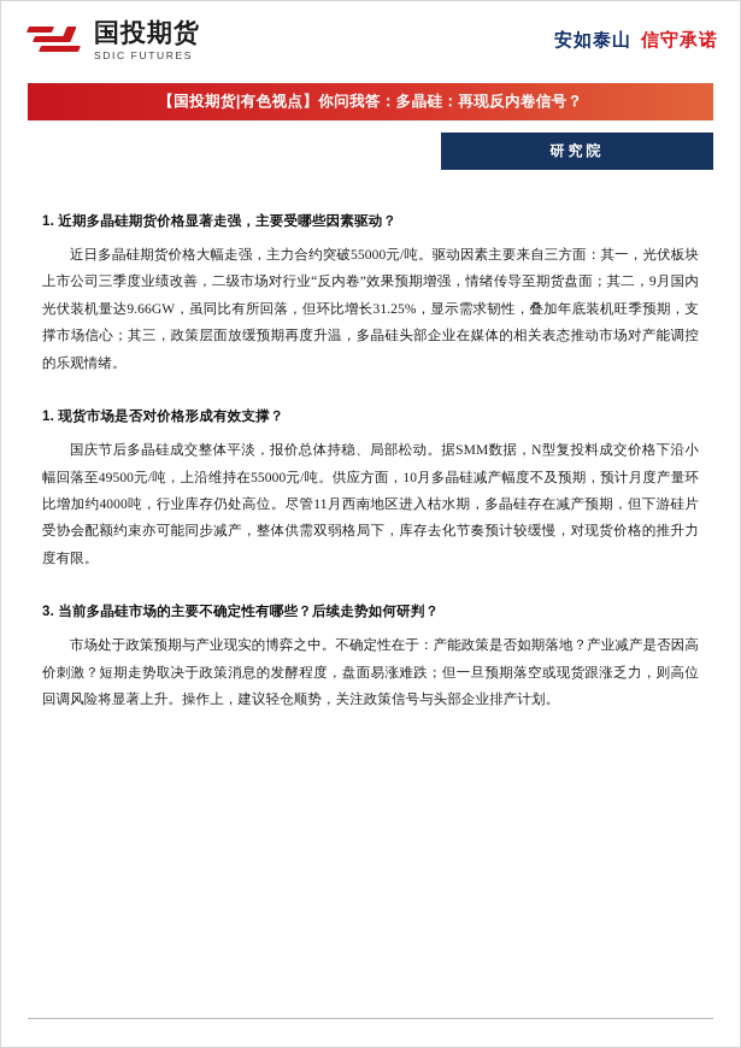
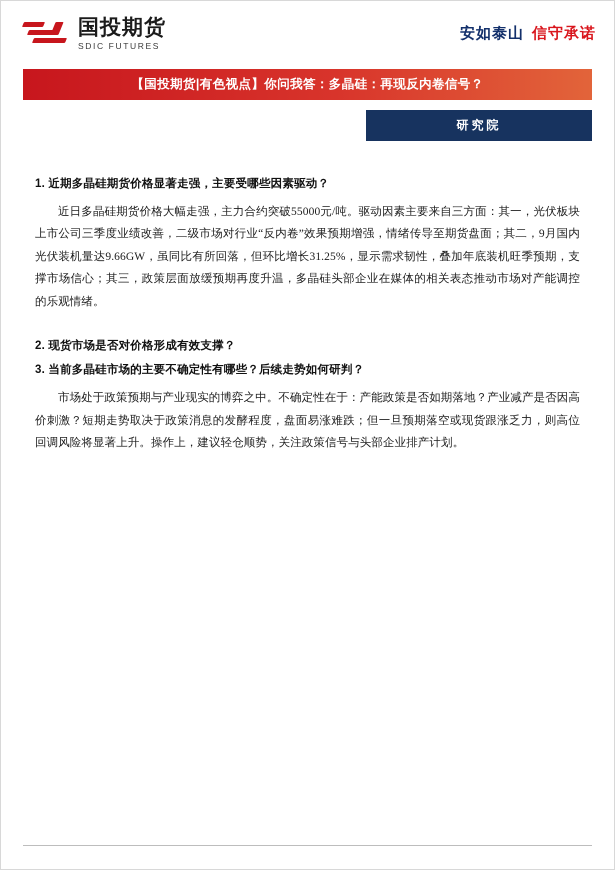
  国投期货
  SDIC FUTURES
  安如泰山
  信守承诺
  【国投期货|有色视点】你问我答：多晶硅：再现反内卷信号？
  研究院
  1. 近期多晶硅期货价格显著走强，主要受哪些因素驱动？
  近日多晶硅期货价格大幅走强，主力合约突破55000元/吨。驱动因素主要来自三方面：其一，光伏板块上市公司三季度业绩改善，二级市场对行业“反内卷”效果预期增强，情绪传导至期货盘面；其二，9月国内光伏装机量达9.66GW，虽同比有所回落，但环比增长31.25%，显示需求韧性，叠加年底装机旺季预期，支撑市场信心；其三，政策层面放缓预期再度升温，多晶硅头部企业在媒体的相关表态推动市场对产能调控的乐观情绪。
- 1. 现货市场是否对价格形成有效支撑？
+ 2. 现货市场是否对价格形成有效支撑？
- 国庆节后多晶硅成交整体平淡，报价总体持稳、局部松动。据SMM数据，N型复投料成交价格下沿小幅回落至49500元/吨，上沿维持在55000元/吨。供应方面，10月多晶硅减产幅度不及预期，预计月度产量环比增加约4000吨，行业库存仍处高位。尽管11月西南地区进入枯水期，多晶硅存在减产预期，但下游硅片受协会配额约束亦可能同步减产，整体供需双弱格局下，库存去化节奏预计较缓慢，对现货价格的推升力度有限。
  3. 当前多晶硅市场的主要不确定性有哪些？后续走势如何研判？
  市场处于政策预期与产业现实的博弈之中。不确定性在于：产能政策是否如期落地？产业减产是否因高价刺激？短期走势取决于政策消息的发酵程度，盘面易涨难跌；但一旦预期落空或现货跟涨乏力，则高位回调风险将显著上升。操作上，建议轻仓顺势，关注政策信号与头部企业排产计划。
